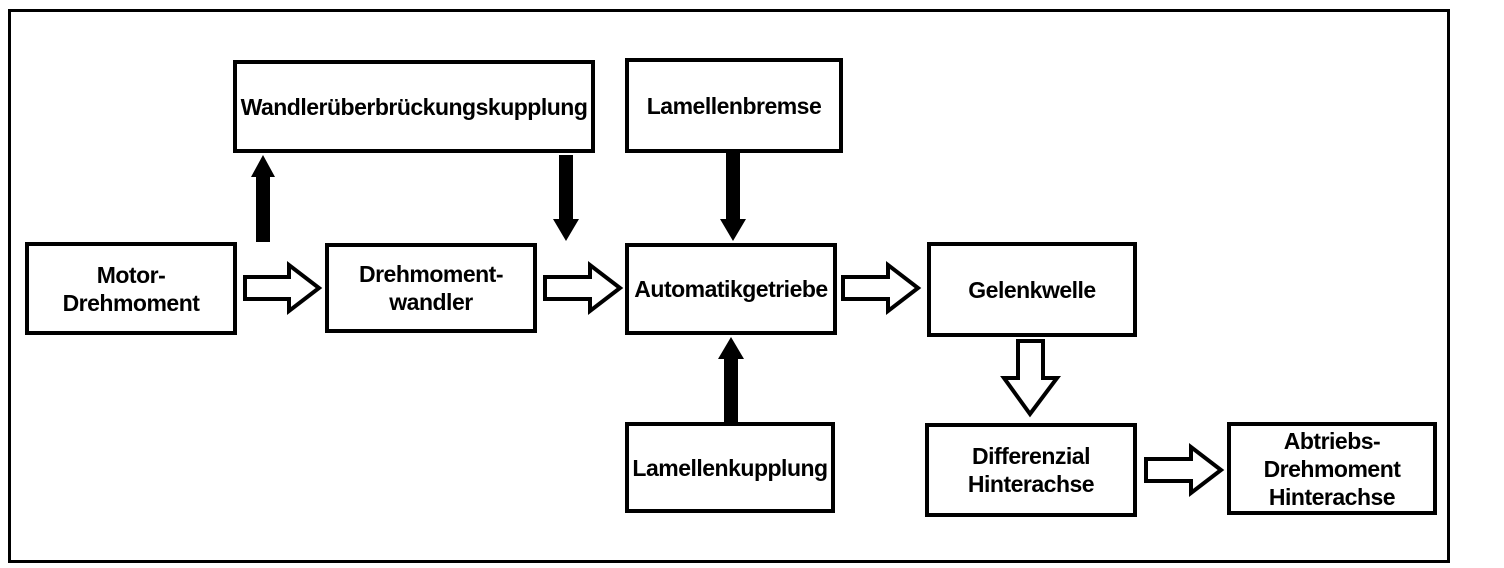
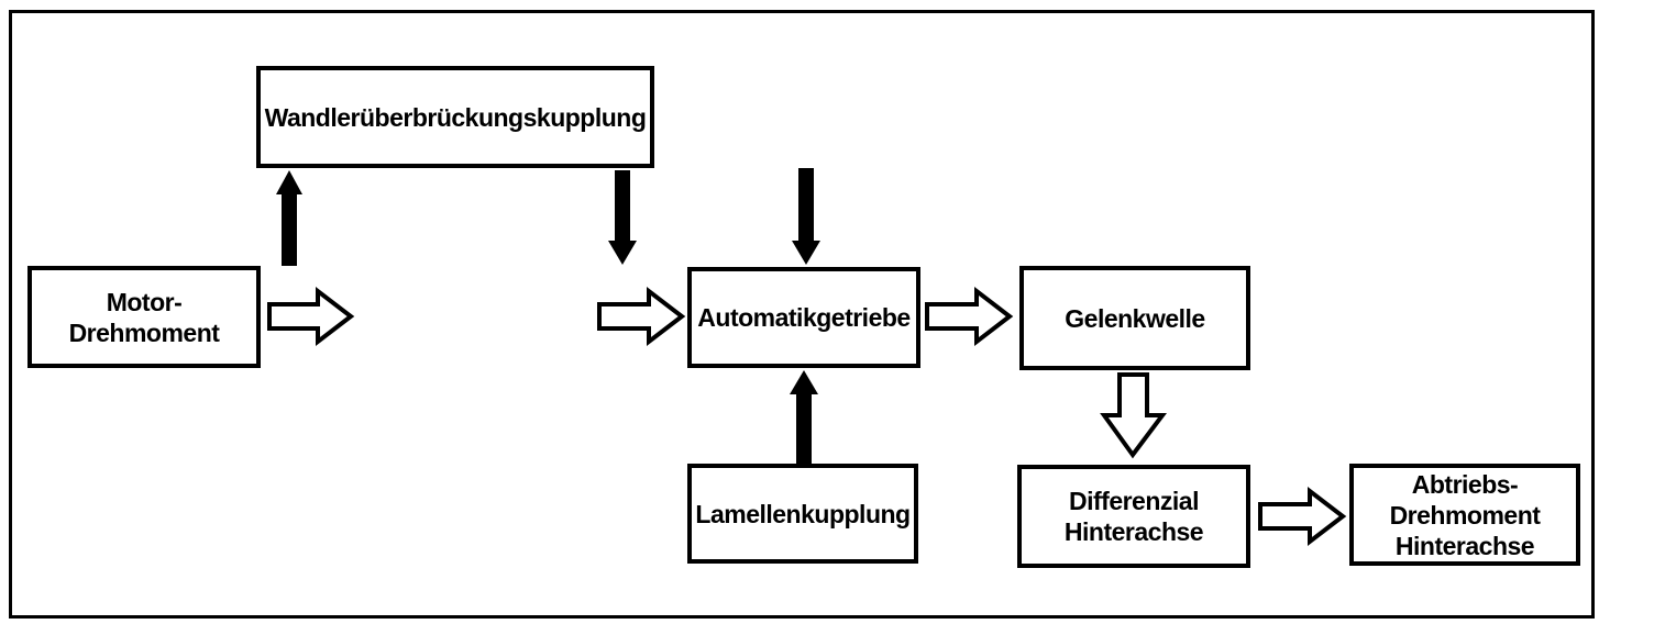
  Motor-
  Drehmoment
  Wandlerüberbrückungskupplung
- Drehmoment-
- wandler
- Lamellenbremse
  Automatikgetriebe
  Lamellenkupplung
  Gelenkwelle
  Differenzial
  Hinterachse
  Abtriebs-
  Drehmoment
  Hinterachse
